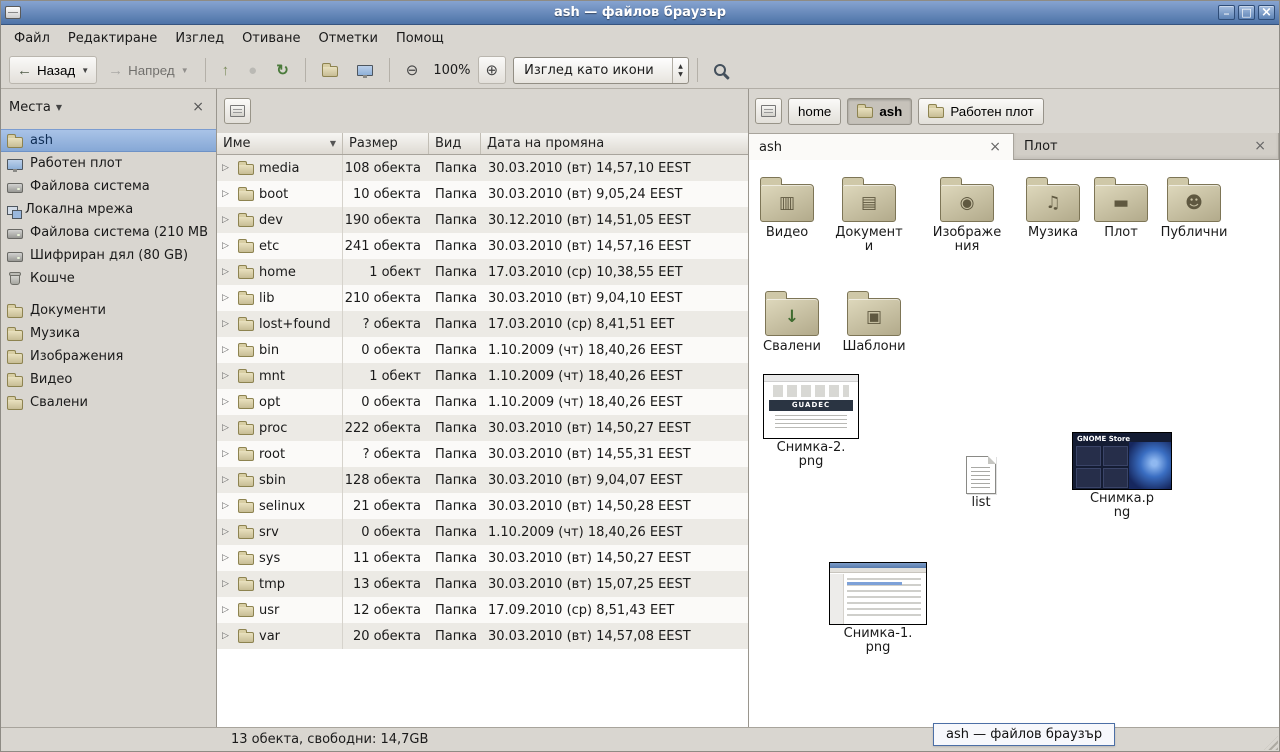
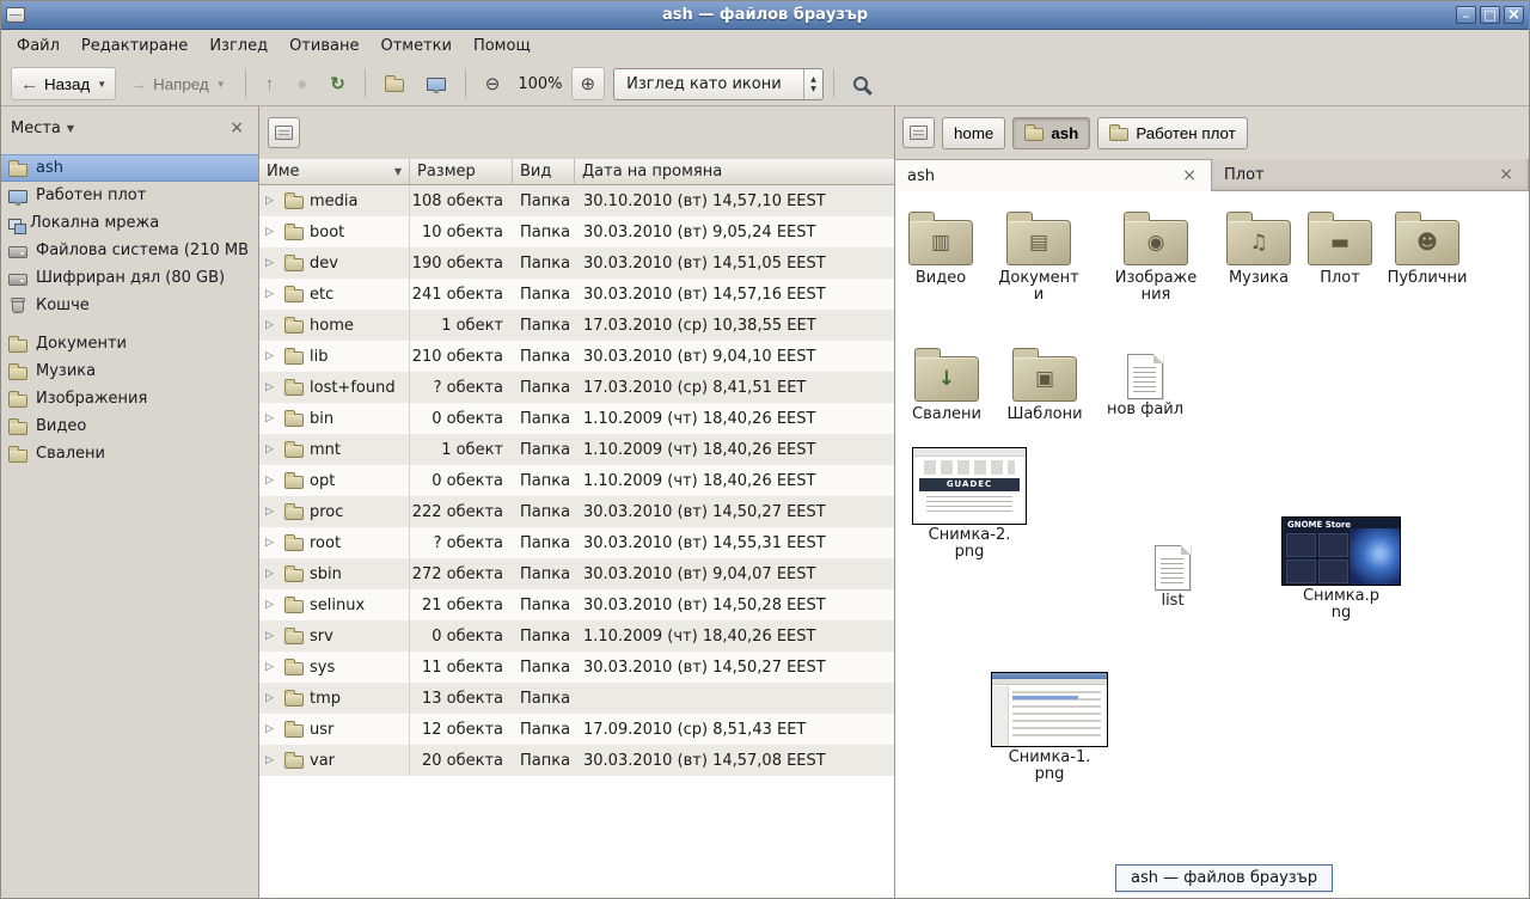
  ash — файлов браузър
  Файл
  Редактиране
  Изглед
  Отиване
  Отметки
  Помощ
  ←
  Назад
  ▼
  →
  Напред
  ▼
  ↑
  ●
  ↻
  ⊖
  100%
  ⊕
  Изглед като икони
  Места
  ▼
  ×
  ash
  Работен плот
- Файлова система
  Локална мрежа
  Файлова система (210 MB
  Шифриран дял (80 GB)
  Кошче
  Документи
  Музика
  Изображения
  Видео
  Свалени
  Име
  ▼
  Размер
  Вид
  Дата на промяна
  media
  108 обекта
  Папка
- 30.03.2010 (вт) 14,57,10 EEST
+ 30.10.2010 (вт) 14,57,10 EEST
  boot
  10 обекта
  Папка
  30.03.2010 (вт) 9,05,24 EEST
  dev
  190 обекта
  Папка
- 30.12.2010 (вт) 14,51,05 EEST
+ 30.03.2010 (вт) 14,51,05 EEST
  etc
  241 обекта
  Папка
  30.03.2010 (вт) 14,57,16 EEST
  home
  1 обект
  Папка
  17.03.2010 (ср) 10,38,55 EET
  lib
  210 обекта
  Папка
  30.03.2010 (вт) 9,04,10 EEST
  lost+found
  ? обекта
  Папка
  17.03.2010 (ср) 8,41,51 EET
  bin
  0 обекта
  Папка
  1.10.2009 (чт) 18,40,26 EEST
  mnt
  1 обект
  Папка
  1.10.2009 (чт) 18,40,26 EEST
  opt
  0 обекта
  Папка
  1.10.2009 (чт) 18,40,26 EEST
  proc
  222 обекта
  Папка
  30.03.2010 (вт) 14,50,27 EEST
  root
  ? обекта
  Папка
  30.03.2010 (вт) 14,55,31 EEST
  sbin
- 128 обекта
+ 272 обекта
  Папка
  30.03.2010 (вт) 9,04,07 EEST
  selinux
  21 обекта
  Папка
  30.03.2010 (вт) 14,50,28 EEST
  srv
  0 обекта
  Папка
  1.10.2009 (чт) 18,40,26 EEST
  sys
  11 обекта
  Папка
  30.03.2010 (вт) 14,50,27 EEST
  tmp
  13 обекта
  Папка
- 30.03.2010 (вт) 15,07,25 EEST
  usr
  12 обекта
  Папка
  17.09.2010 (ср) 8,51,43 EET
  var
  20 обекта
  Папка
  30.03.2010 (вт) 14,57,08 EEST
  home
  ash
  Работен плот
  ash
  ×
  Плот
  ×
  Видео
  Документи
  Изображения
  Музика
  Плот
  Публични
  Свалени
  Шаблони
+ нов файл
  GUADEC
  Снимка-2.png
  list
  GNOME Store
  Снимка.png
  Снимка-1.png
- 13 обекта, свободни: 14,7GB
  ash — файлов браузър
